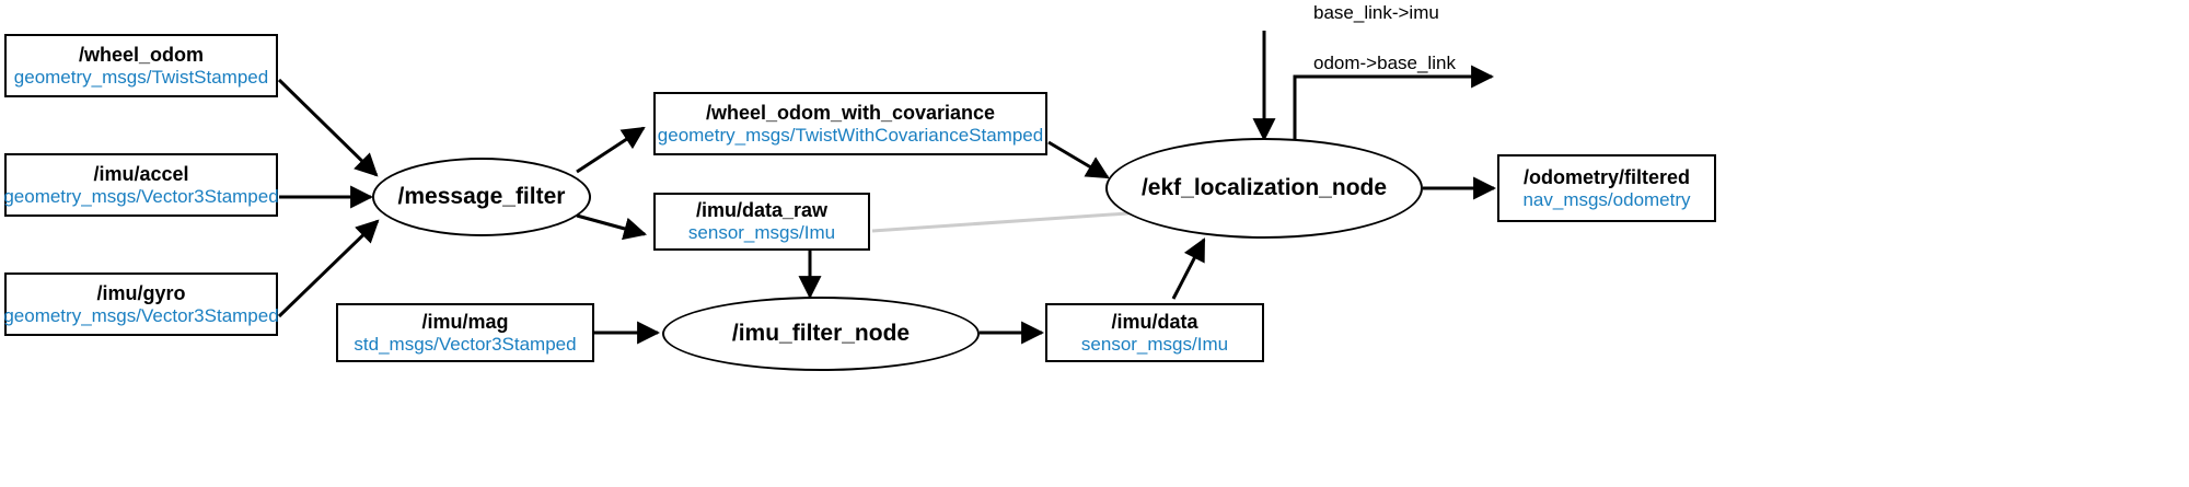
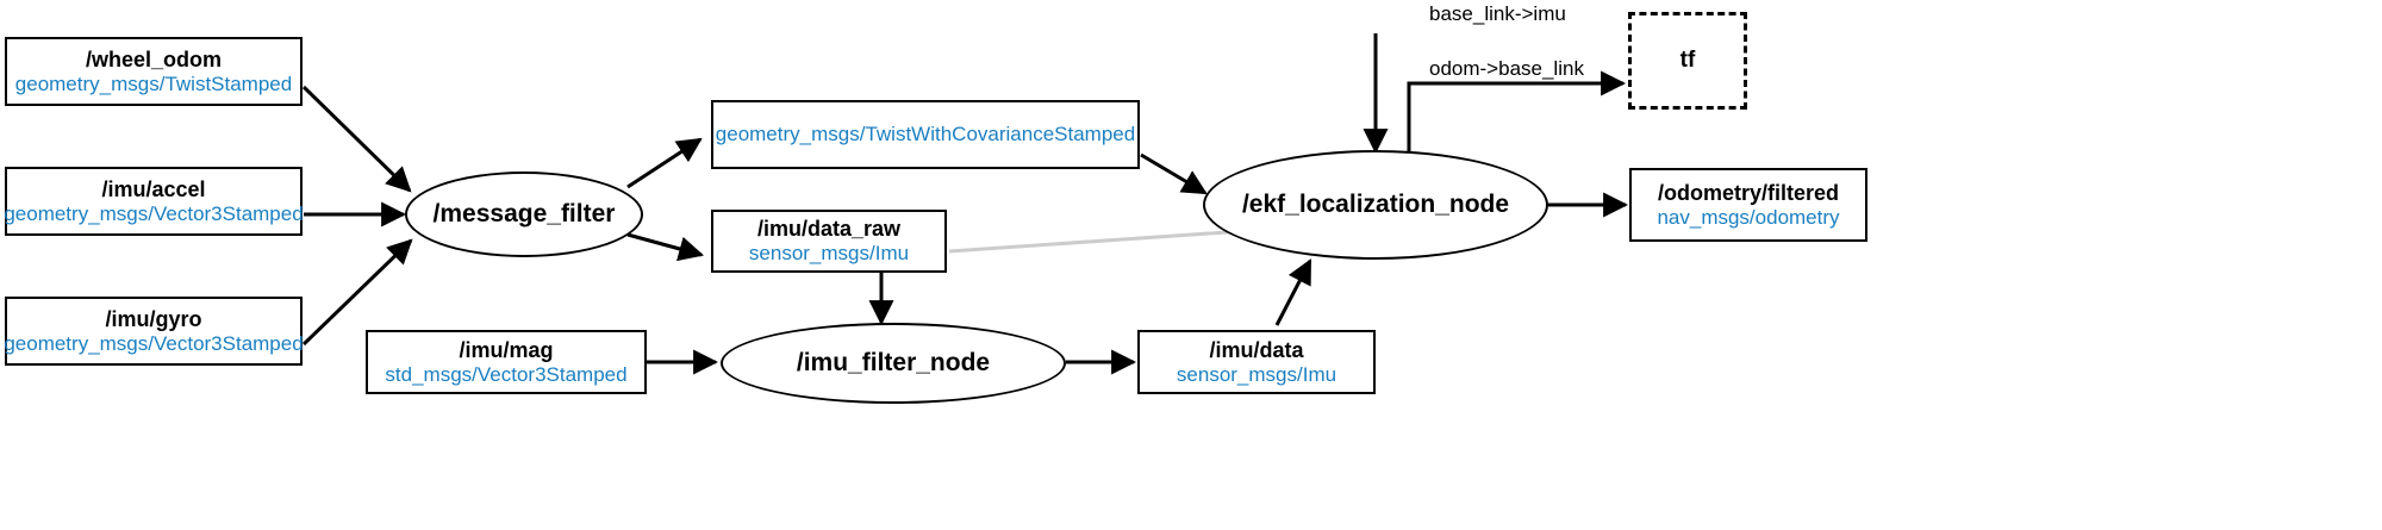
  /wheel_odom
  geometry_msgs/TwistStamped
  /imu/accel
  geometry_msgs/Vector3Stamped
  /imu/gyro
  geometry_msgs/Vector3Stamped
  /message_filter
- /wheel_odom_with_covariance
  geometry_msgs/TwistWithCovarianceStamped
  /imu/data_raw
  sensor_msgs/Imu
  /imu/mag
  std_msgs/Vector3Stamped
  /imu_filter_node
  /imu/data
  sensor_msgs/Imu
  /ekf_localization_node
+ tf
  /odometry/filtered
  nav_msgs/odometry
  base_link->imu
  odom->base_link
